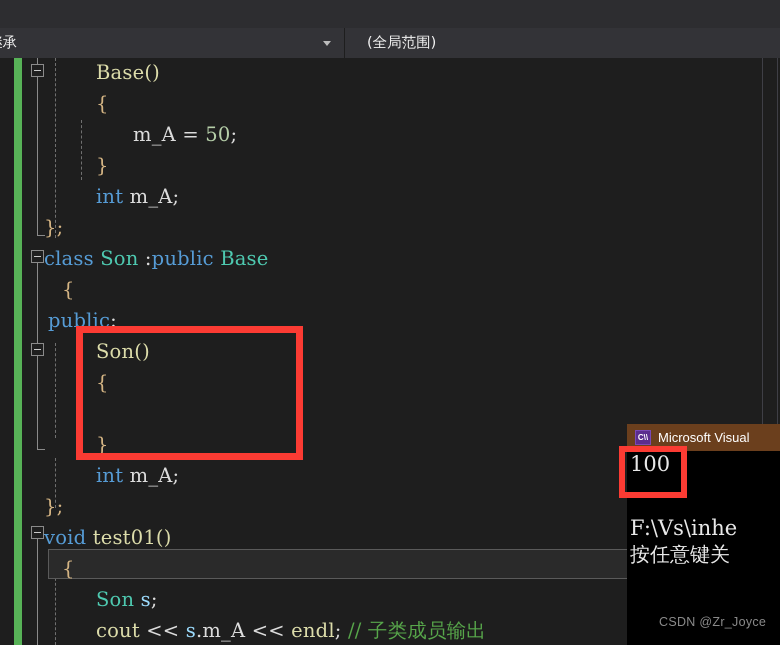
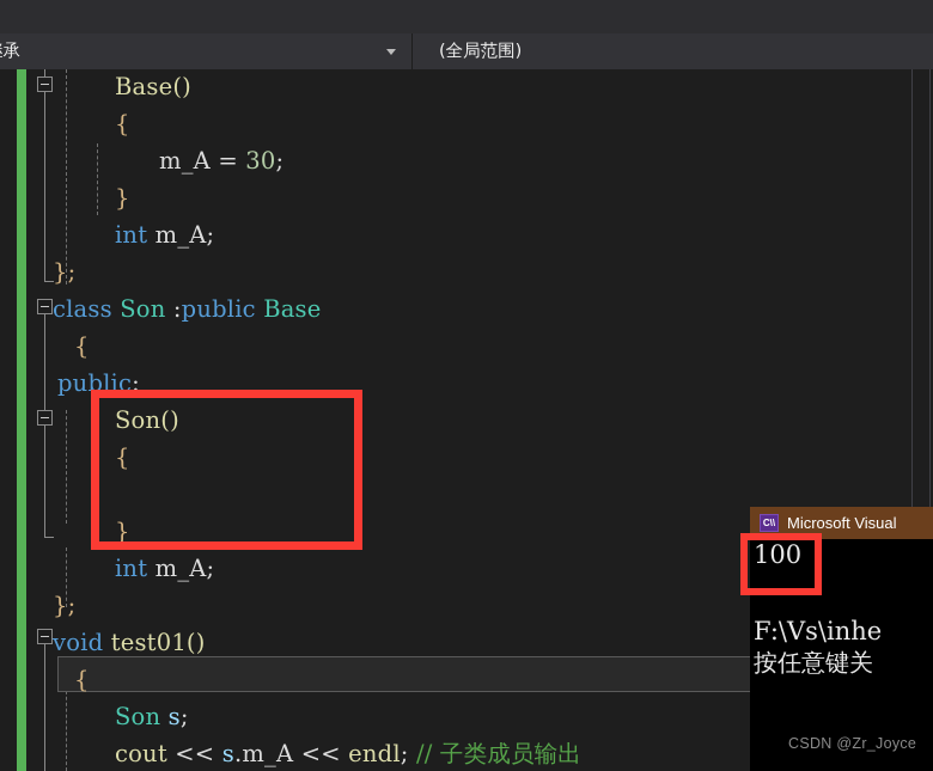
  (全局范围)
  Base()
  {
- m_A = 50;
+ m_A = 30;
  }
  int m_A;
  };
  class Son :public Base
  {
  public:
  Son()
  {
  }
  int m_A;
  };
  void test01()
  {
  Son s;
  cout << s.m_A << endl; // 子类成员输出
  C\\
  Microsoft Visual
  100
  F:\Vs\inhe
  按任意键关
  CSDN @Zr_Joyce
